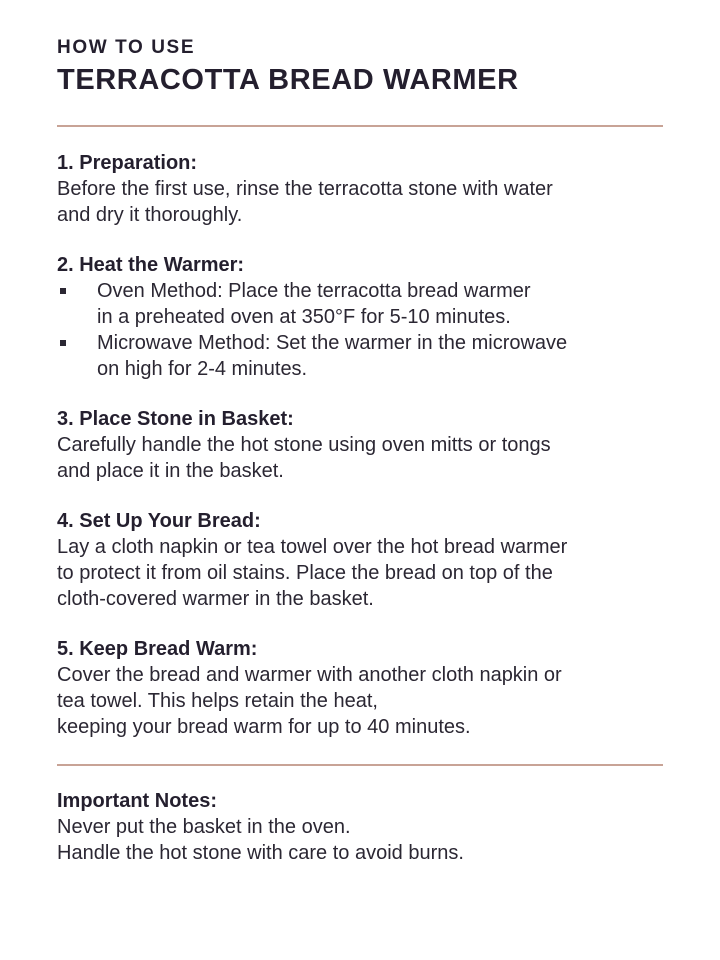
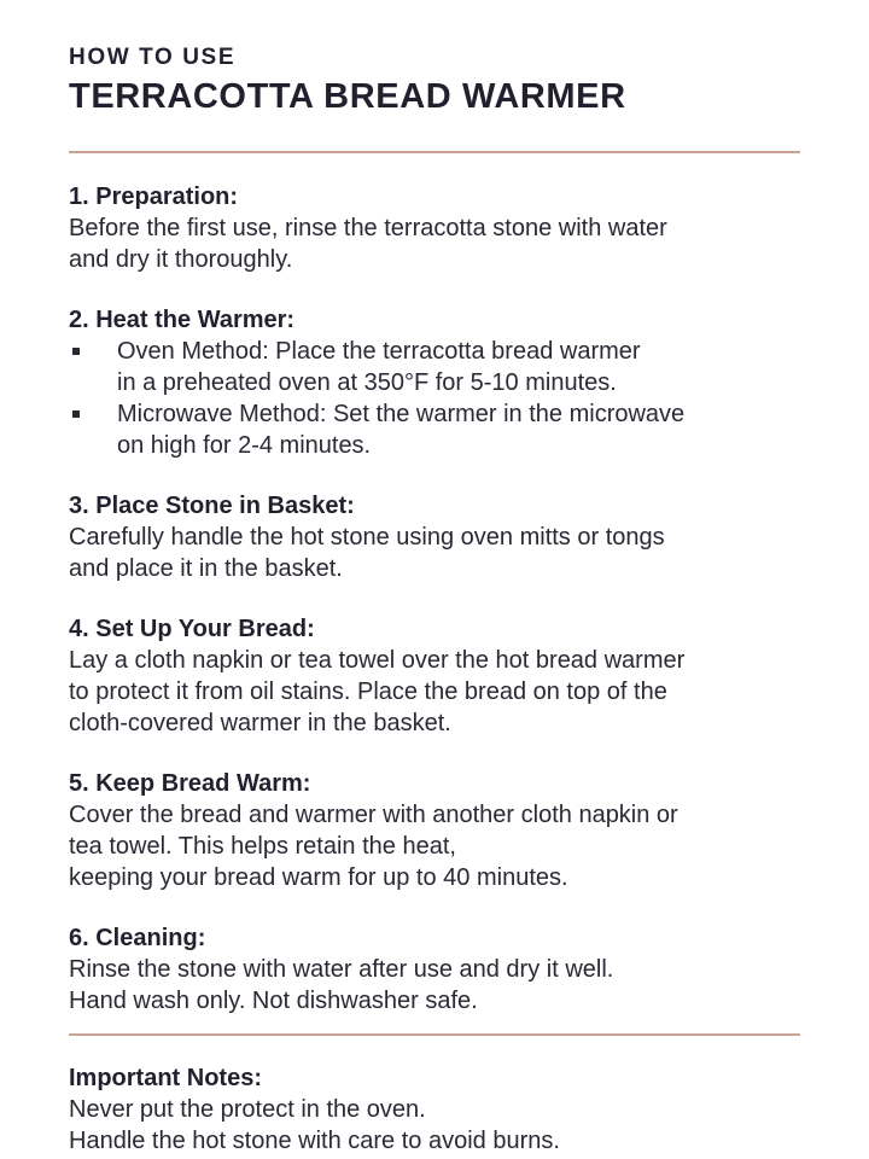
  HOW TO USE
  TERRACOTTA BREAD WARMER
  1. Preparation:
  Before the first use, rinse the terracotta stone with water
  and dry it thoroughly.
  2. Heat the Warmer:
  Oven Method: Place the terracotta bread warmer
  in a preheated oven at 350°F for 5-10 minutes.
  Microwave Method: Set the warmer in the microwave
  on high for 2-4 minutes.
  3. Place Stone in Basket:
  Carefully handle the hot stone using oven mitts or tongs
  and place it in the basket.
  4. Set Up Your Bread:
  Lay a cloth napkin or tea towel over the hot bread warmer
  to protect it from oil stains. Place the bread on top of the
  cloth-covered warmer in the basket.
  5. Keep Bread Warm:
  Cover the bread and warmer with another cloth napkin or
  tea towel. This helps retain the heat,
  keeping your bread warm for up to 40 minutes.
+ 6. Cleaning:
+ Rinse the stone with water after use and dry it well.
+ Hand wash only. Not dishwasher safe.
  Important Notes:
- Never put the basket in the oven.
+ Never put the protect in the oven.
  Handle the hot stone with care to avoid burns.
